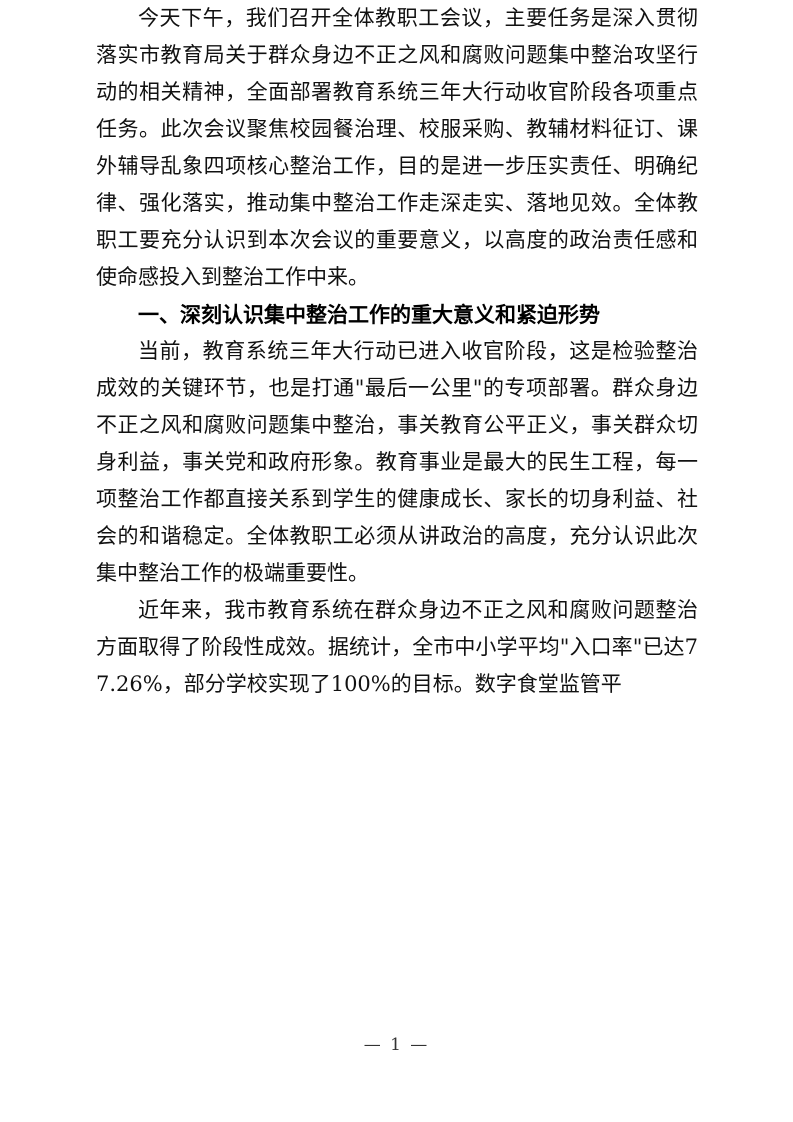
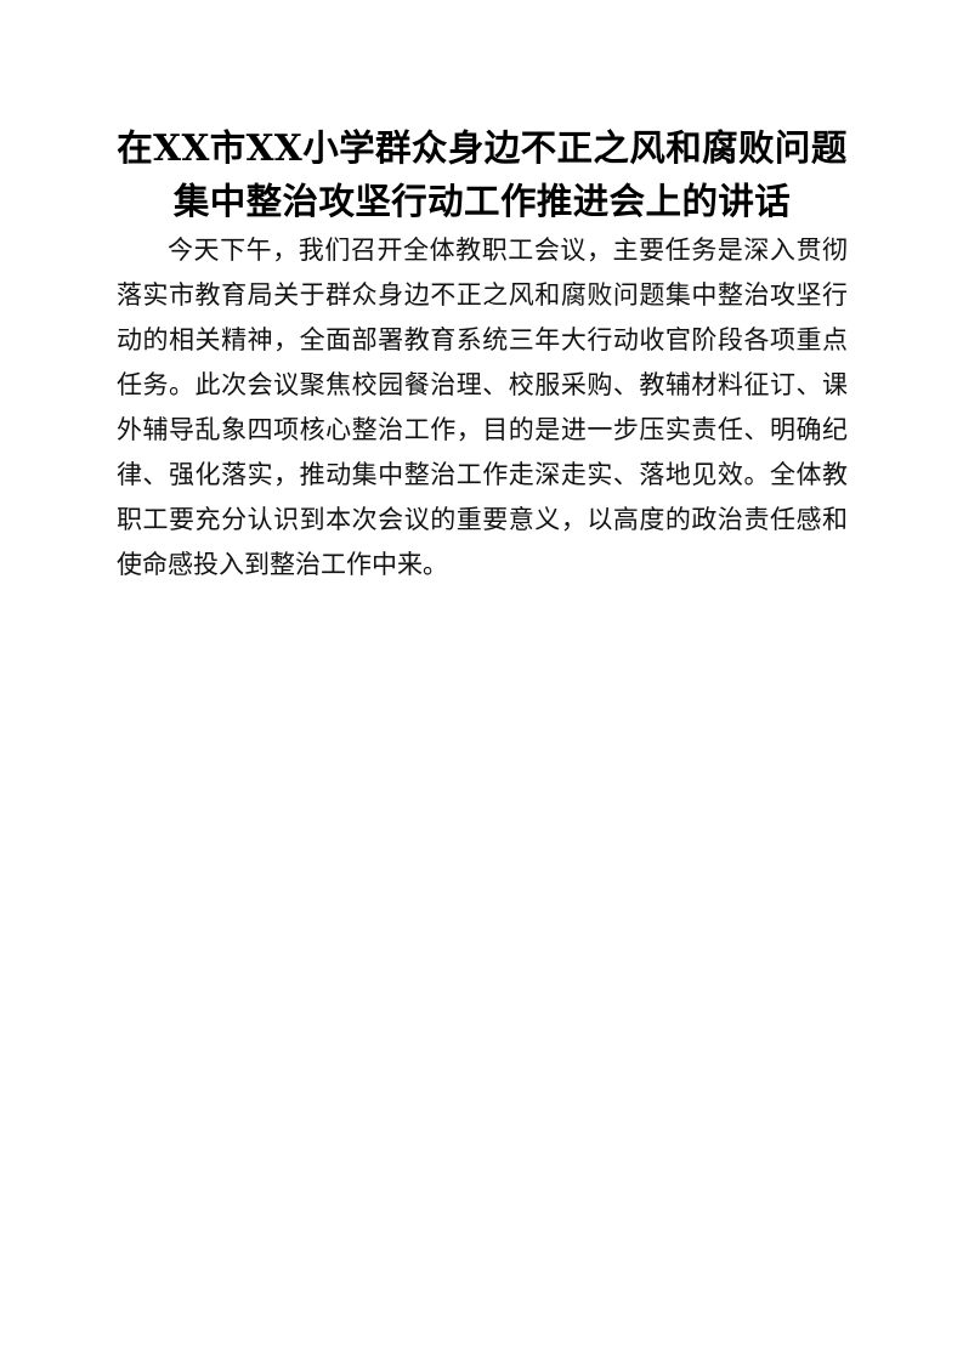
+ 在XX市XX小学群众身边不正之风和腐败问题集中整治攻坚行动工作推进会上的讲话
  今天下午，我们召开全体教职工会议，主要任务是深入贯彻落实市教育局关于群众身边不正之风和腐败问题集中整治攻坚行动的相关精神，全面部署教育系统三年大行动收官阶段各项重点任务。此次会议聚焦校园餐治理、校服采购、教辅材料征订、课外辅导乱象四项核心整治工作，目的是进一步压实责任、明确纪律、强化落实，推动集中整治工作走深走实、落地见效。全体教职工要充分认识到本次会议的重要意义，以高度的政治责任感和使命感投入到整治工作中来。
- 一、深刻认识集中整治工作的重大意义和紧迫形势
- 当前，教育系统三年大行动已进入收官阶段，这是检验整治成效的关键环节，也是打通"最后一公里"的专项部署。群众身边不正之风和腐败问题集中整治，事关教育公平正义，事关群众切身利益，事关党和政府形象。教育事业是最大的民生工程，每一项整治工作都直接关系到学生的健康成长、家长的切身利益、社会的和谐稳定。全体教职工必须从讲政治的高度，充分认识此次集中整治工作的极端重要性。
- 近年来，我市教育系统在群众身边不正之风和腐败问题整治方面取得了阶段性成效。据统计，全市中小学平均"入口率"已达77.26%，部分学校实现了100%的目标。数字食堂监管平
- — 1 —
